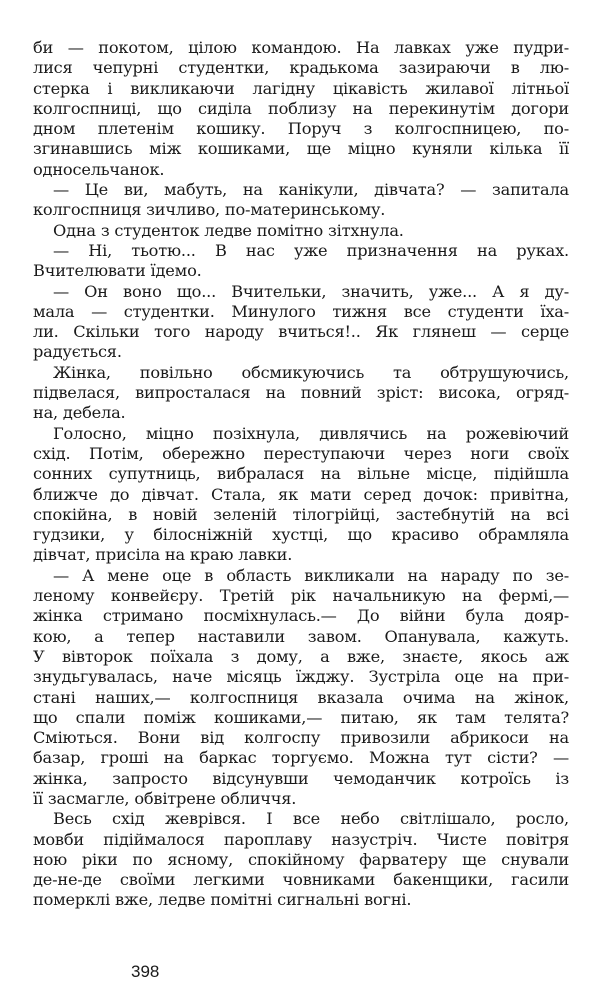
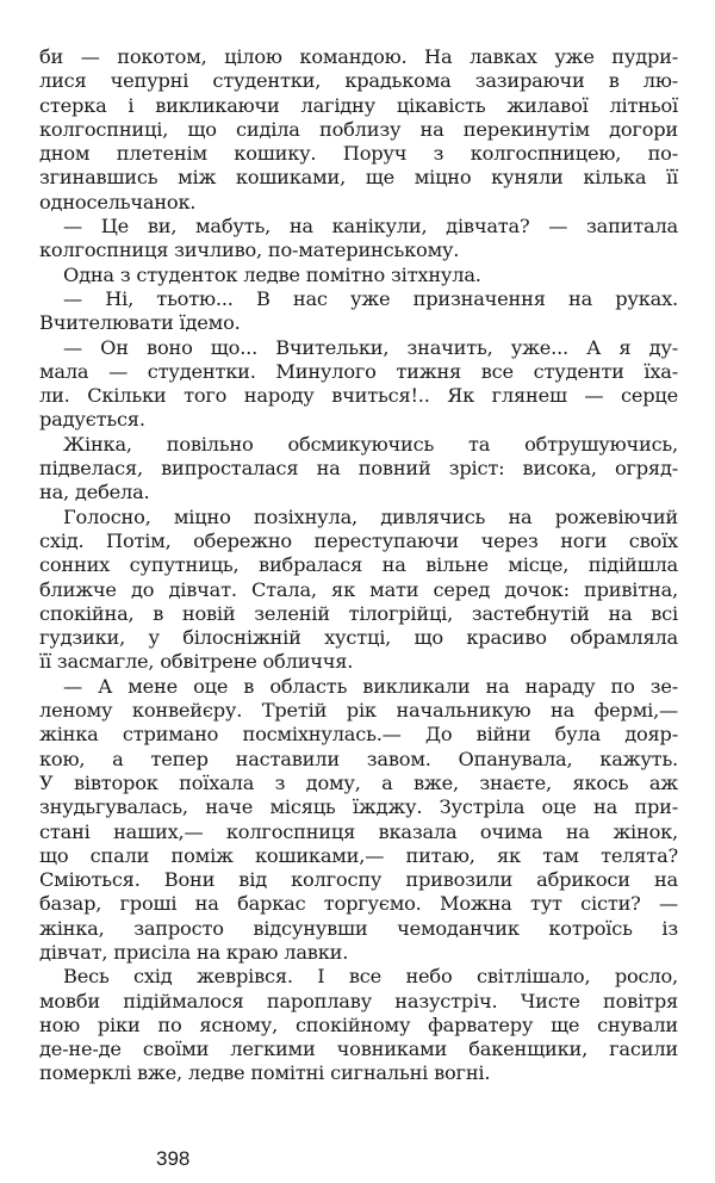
  би — покотом, цілою командою. На лавках уже пудри-
  лися чепурні студентки, крадькома зазираючи в лю-
  стерка і викликаючи лагідну цікавість жилавої літньої
  колгоспниці, що сиділа поблизу на перекинутім догори
  дном плетенім кошику. Поруч з колгоспницею, по-
  згинавшись між кошиками, ще міцно куняли кілька її
  односельчанок.
  — Це ви, мабуть, на канікули, дівчата? — запитала
  колгоспниця зичливо, по-материнському.
  Одна з студенток ледве помітно зітхнула.
  — Ні, тьотю... В нас уже призначення на руках.
  Вчителювати їдемо.
  — Он воно що... Вчительки, значить, уже... А я ду-
  мала — студентки. Минулого тижня все студенти їха-
  ли. Скільки того народу вчиться!.. Як глянеш — серце
  радується.
  Жінка, повільно обсмикуючись та обтрушуючись,
  підвелася, випросталася на повний зріст: висока, огряд-
  на, дебела.
  Голосно, міцно позіхнула, дивлячись на рожевіючий
  схід. Потім, обережно переступаючи через ноги своїх
  сонних супутниць, вибралася на вільне місце, підійшла
  ближче до дівчат. Стала, як мати серед дочок: привітна,
  спокійна, в новій зеленій тілогрійці, застебнутій на всі
  гудзики, у білосніжній хустці, що красиво обрамляла
- дівчат, присіла на краю лавки.
+ її засмагле, обвітрене обличчя.
  — А мене оце в область викликали на нараду по зе-
  леному конвейєру. Третій рік начальникую на фермі,—
  жінка стримано посміхнулась.— До війни була дояр-
  кою, а тепер наставили завом. Опанувала, кажуть.
  У вівторок поїхала з дому, а вже, знаєте, якось аж
  знудьгувалась, наче місяць їжджу. Зустріла оце на при-
  стані наших,— колгоспниця вказала очима на жінок,
  що спали поміж кошиками,— питаю, як там телята?
  Сміються. Вони від колгоспу привозили абрикоси на
  базар, гроші на баркас торгуємо. Можна тут сісти? —
  жінка, запросто відсунувши чемоданчик котроїсь із
- її засмагле, обвітрене обличчя.
+ дівчат, присіла на краю лавки.
  Весь схід жеврівся. І все небо світлішало, росло,
  мовби підіймалося пароплаву назустріч. Чисте повітря
  ною ріки по ясному, спокійному фарватеру ще снували
  де-не-де своїми легкими човниками бакенщики, гасили
  померклі вже, ледве помітні сигнальні вогні.
  398
